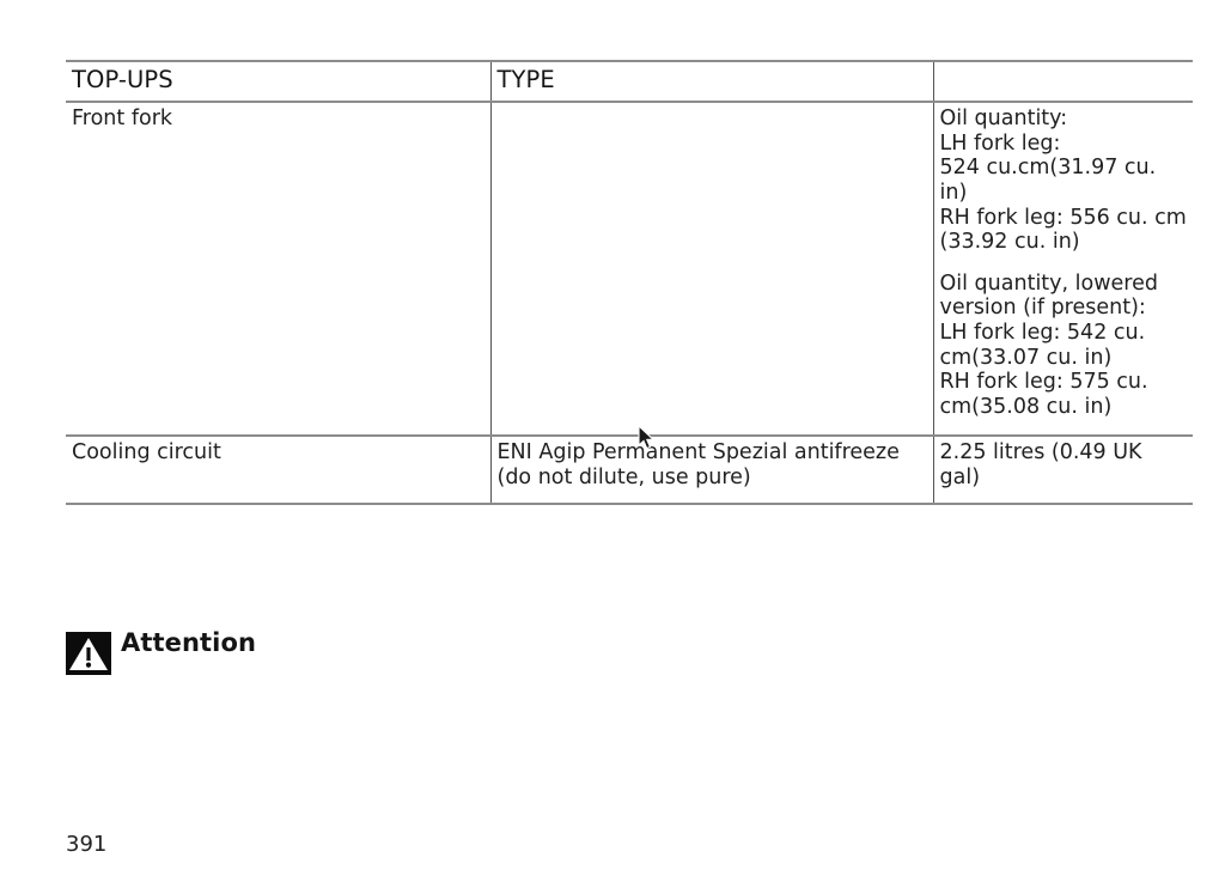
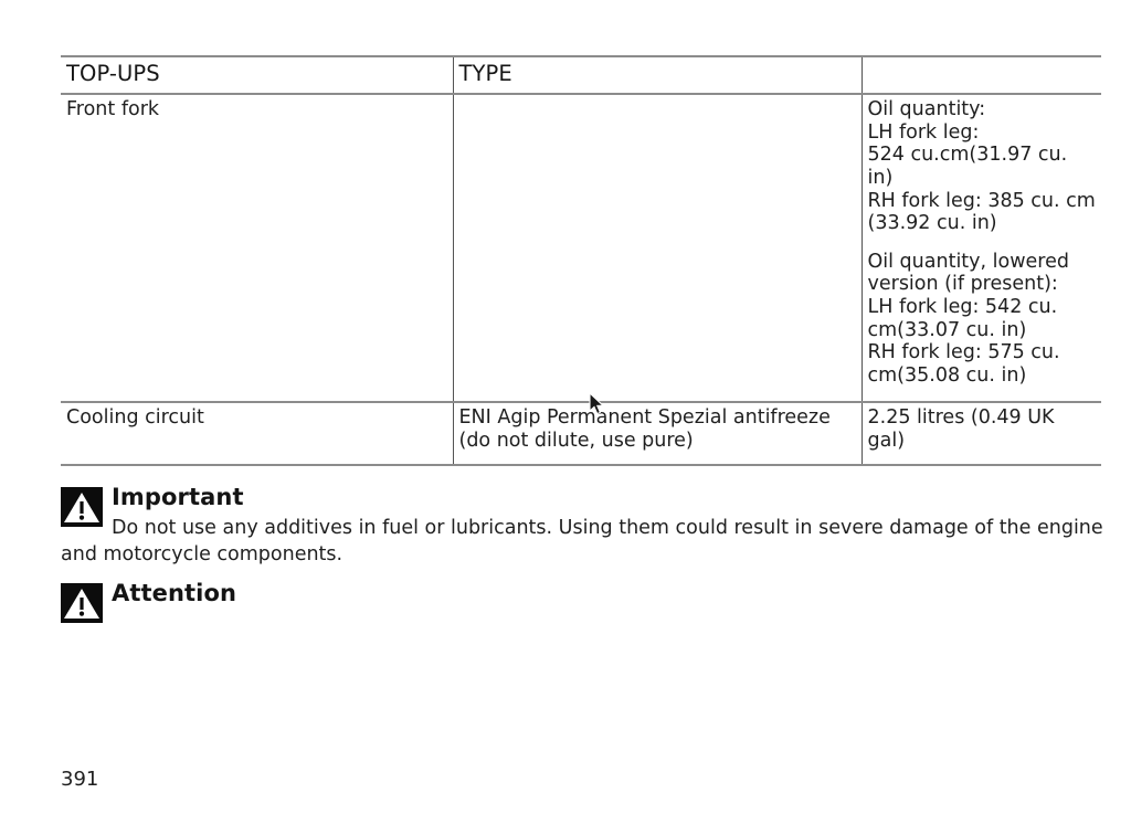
  TOP-UPS	TYPE
- Front fork		Oil quantity: LH fork leg: 524 cu.cm(31.97 cu. in) RH fork leg: 556 cu. cm (33.92 cu. in) Oil quantity, lowered version (if present): LH fork leg: 542 cu. cm(33.07 cu. in) RH fork leg: 575 cu. cm(35.08 cu. in)
+ Front fork		Oil quantity: LH fork leg: 524 cu.cm(31.97 cu. in) RH fork leg: 385 cu. cm (33.92 cu. in) Oil quantity, lowered version (if present): LH fork leg: 542 cu. cm(33.07 cu. in) RH fork leg: 575 cu. cm(35.08 cu. in)
  Cooling circuit	ENI Agip Permanent Spezial antifreeze (do not dilute, use pure)	2.25 litres (0.49 UK gal)
+ Important
+ Do not use any additives in fuel or lubricants. Using them could result in severe damage of the engine and motorcycle components.
  Attention
  391
